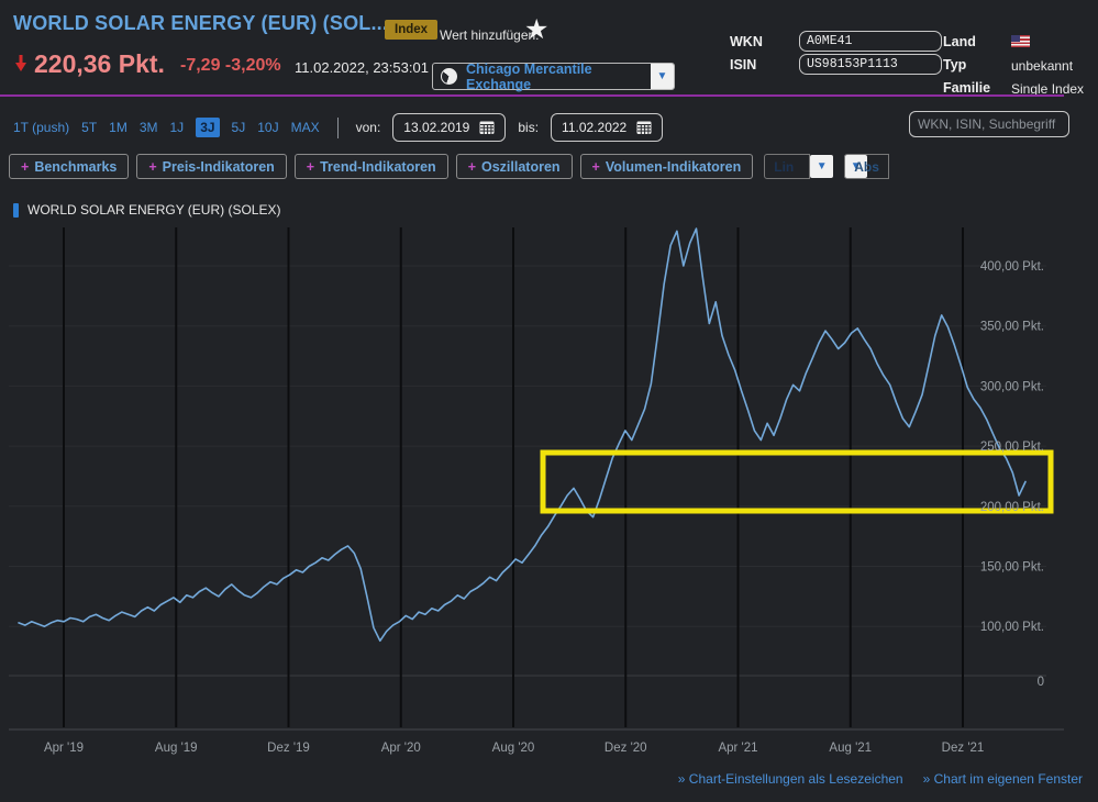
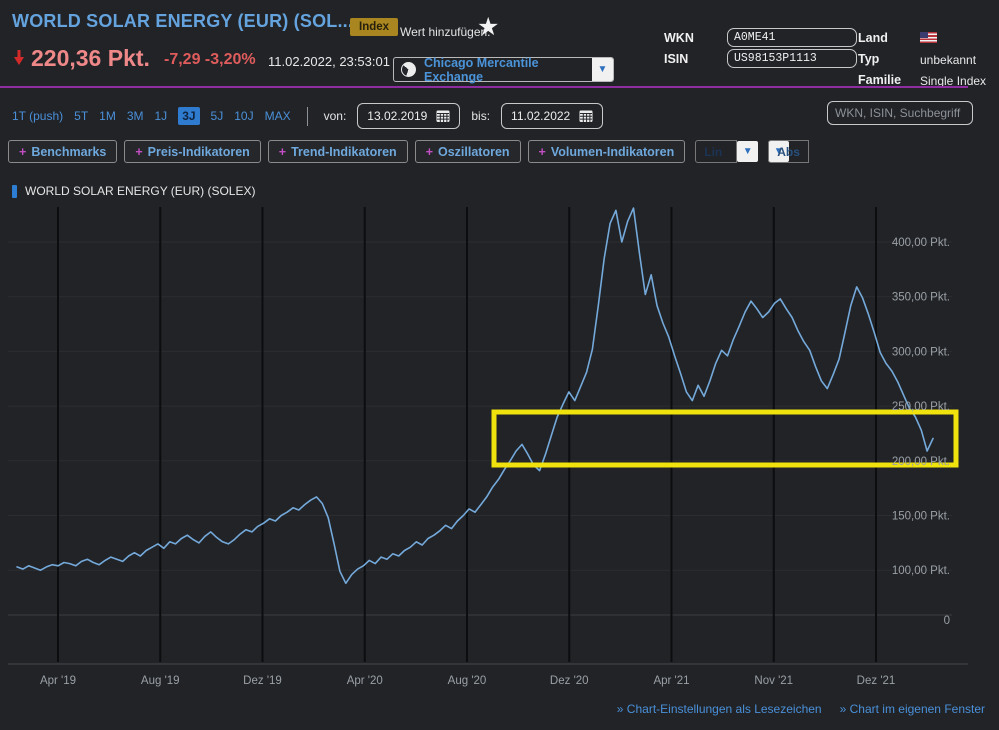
  400,00 Pkt.
  350,00 Pkt.
  300,00 Pkt.
  250,00 Pkt.
  200,00 Pkt.
  150,00 Pkt.
  100,00 Pkt.
  0
  Apr '19
  Aug '19
  Dez '19
  Apr '20
  Aug '20
  Dez '20
  Apr '21
- Aug '21
+ Nov '21
  Dez '21
  WORLD SOLAR ENERGY (EUR) (SOL..
  Index
  Wert hinzufügen:
  ★
  220,36 Pkt.
  -7,29 -3,20%
  11.02.2022, 23:53:01
  Chicago Mercantile Exchange
  ▼
  WKN
  A0ME41
  ISIN
  US98153P1113
  Land
  Typ
  unbekannt
  Familie
  Single Index
  1T (push)
  5T
  1M
  3M
  1J
  3J
  5J
  10J
  MAX
  von:
  13.02.2019
  bis:
  11.02.2022
  WKN, ISIN, Suchbegriff
  +
  Benchmarks
  +
  Preis-Indikatoren
  +
  Trend-Indikatoren
  +
  Oszillatoren
  +
  Volumen-Indikatoren
  Lin
  ▼
  Abs
  ▼
  WORLD SOLAR ENERGY (EUR) (SOLEX)
  » Chart-Einstellungen als Lesezeichen
  » Chart im eigenen Fenster
